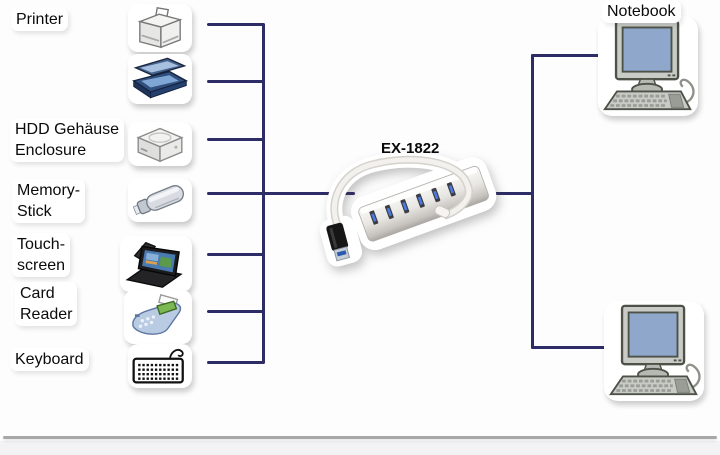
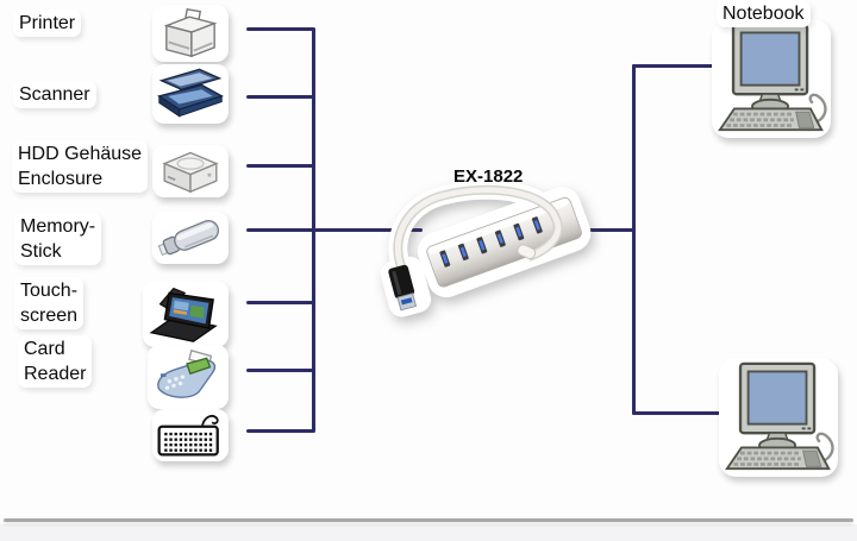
  Printer
+ Scanner
  HDD Gehäuse
  Enclosure
  Memory-
  Stick
  Touch-
  screen
  Card
  Reader
- Keyboard
  EX-1822
  Notebook
